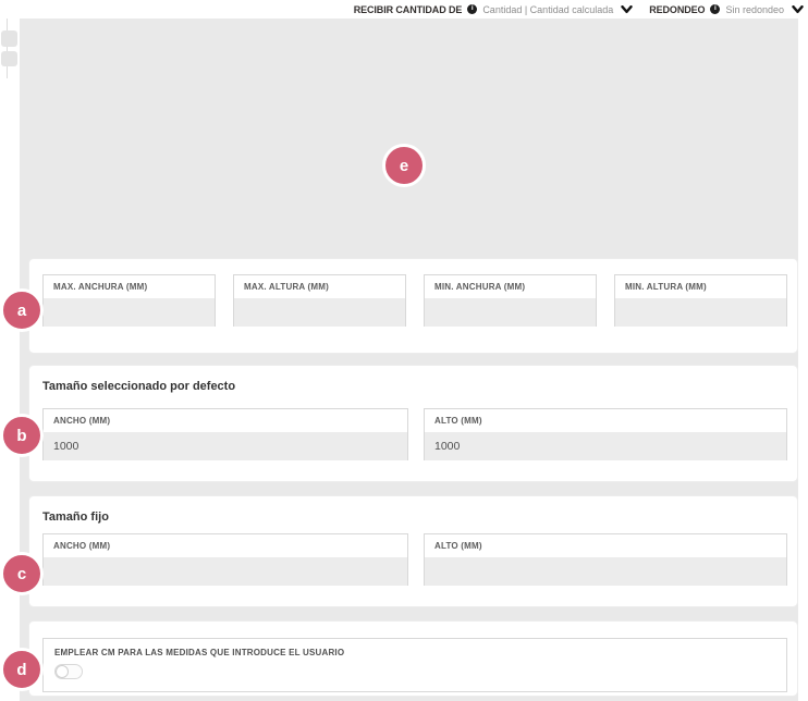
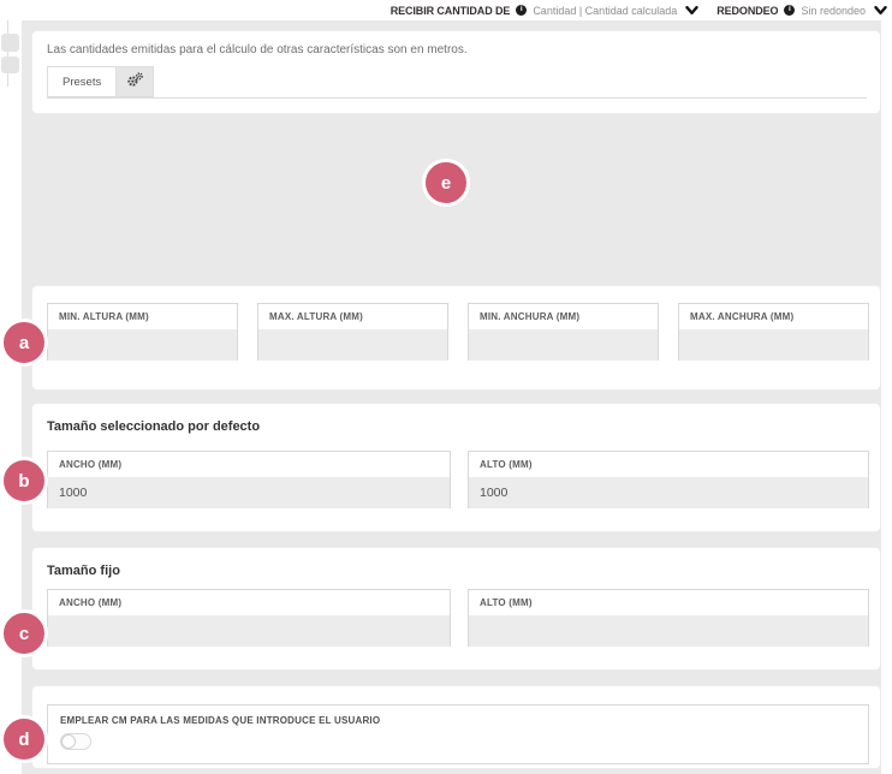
  RECIBIR CANTIDAD DE
  Cantidad | Cantidad calculada
  REDONDEO
  Sin redondeo
+ Las cantidades emitidas para el cálculo de otras características son en metros.
+ Presets
- MAX. ANCHURA (MM)
+ MIN. ALTURA (MM)
  MAX. ALTURA (MM)
  MIN. ANCHURA (MM)
- MIN. ALTURA (MM)
+ MAX. ANCHURA (MM)
  Tamaño seleccionado por defecto
  ANCHO (MM)
  1000
  ALTO (MM)
  1000
  Tamaño fijo
  ANCHO (MM)
  ALTO (MM)
  EMPLEAR CM PARA LAS MEDIDAS QUE INTRODUCE EL USUARIO
  a
  b
  c
  d
  e
